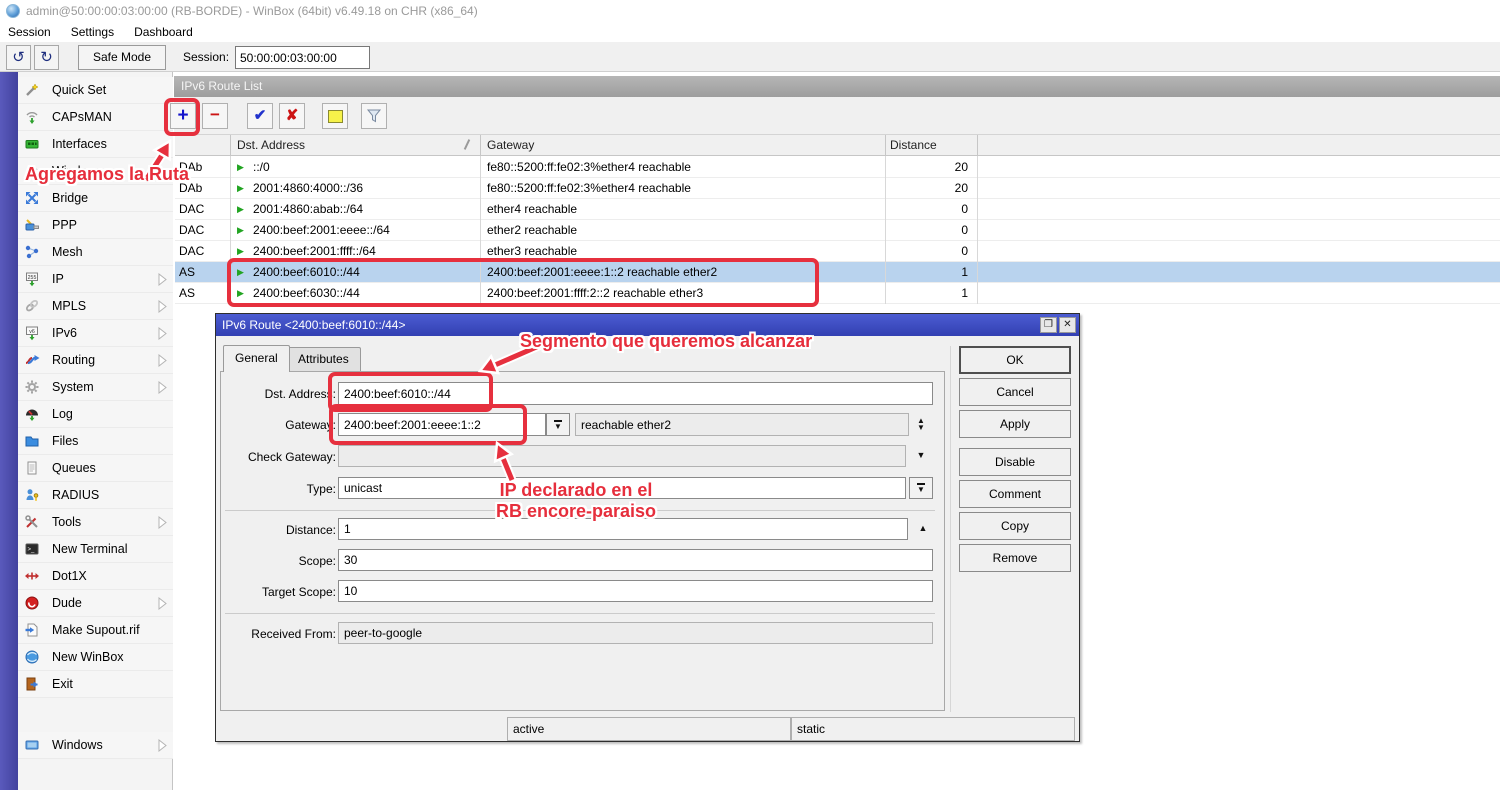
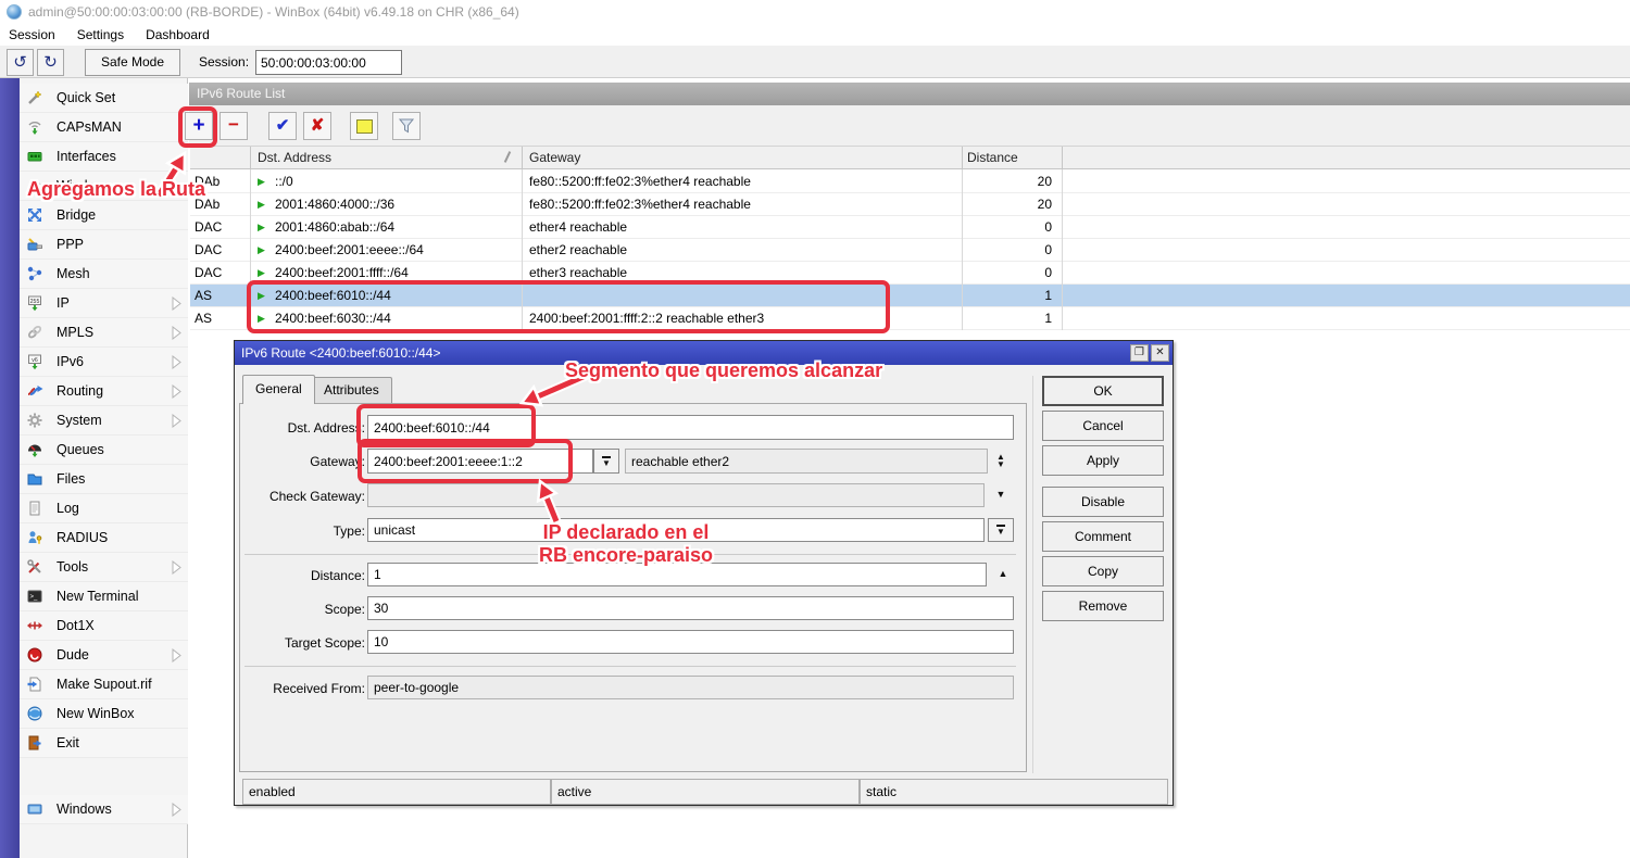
  admin@50:00:00:03:00:00 (RB-BORDE) - WinBox (64bit) v6.49.18 on CHR (x86_64)
  Session
  Settings
  Dashboard
  ↺
  ↻
  Safe Mode
  Session:
  50:00:00:03:00:00
  Quick Set
  CAPsMAN
  Interfaces
  Wireless
  Bridge
  PPP
  Mesh
  IP
  MPLS
  IPv6
  Routing
  System
- Log
+ Queues
  Files
- Queues
+ Log
  RADIUS
  Tools
  New Terminal
  Dot1X
  Dude
  Make Supout.rif
  New WinBox
  Exit
  Windows
  IPv6 Route List
  +
  −
  ✔
  ✘
  Dst. Address
  Gateway
  Distance
  DAb
  ▶
  ::/0
  fe80::5200:ff:fe02:3%ether4 reachable
  20
  DAb
  ▶
  2001:4860:4000::/36
  fe80::5200:ff:fe02:3%ether4 reachable
  20
  DAC
  ▶
  2001:4860:abab::/64
  ether4 reachable
  0
  DAC
  ▶
  2400:beef:2001:eeee::/64
  ether2 reachable
  0
  DAC
  ▶
  2400:beef:2001:ffff::/64
  ether3 reachable
  0
  AS
  ▶
  2400:beef:6010::/44
- 2400:beef:2001:eeee:1::2 reachable ether2
  1
  AS
  ▶
  2400:beef:6030::/44
  2400:beef:2001:ffff:2::2 reachable ether3
  1
  IPv6 Route <2400:beef:6010::/44>
  ❐
  ✕
  General
  Attributes
  Dst. Address:
  2400:beef:6010::/44
  Gateway:
  2400:beef:2001:eeee:1::2
  ▼
  reachable ether2
  ▲
  ▼
  Check Gateway:
  ▼
  Type:
  unicast
  ▼
  Distance:
  1
  ▲
  Scope:
  30
  Target Scope:
  10
  Received From:
  peer-to-google
  OK
  Cancel
  Apply
  Disable
  Comment
  Copy
  Remove
+ enabled
  active
  static
  Agregamos la Ruta
  Segmento que queremos alcanzar
  IP declarado en el
  RB encore-paraiso
